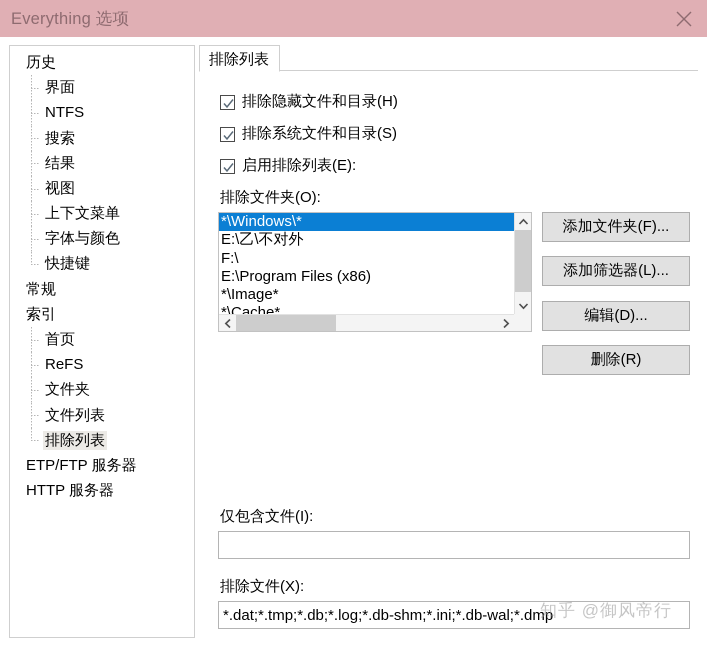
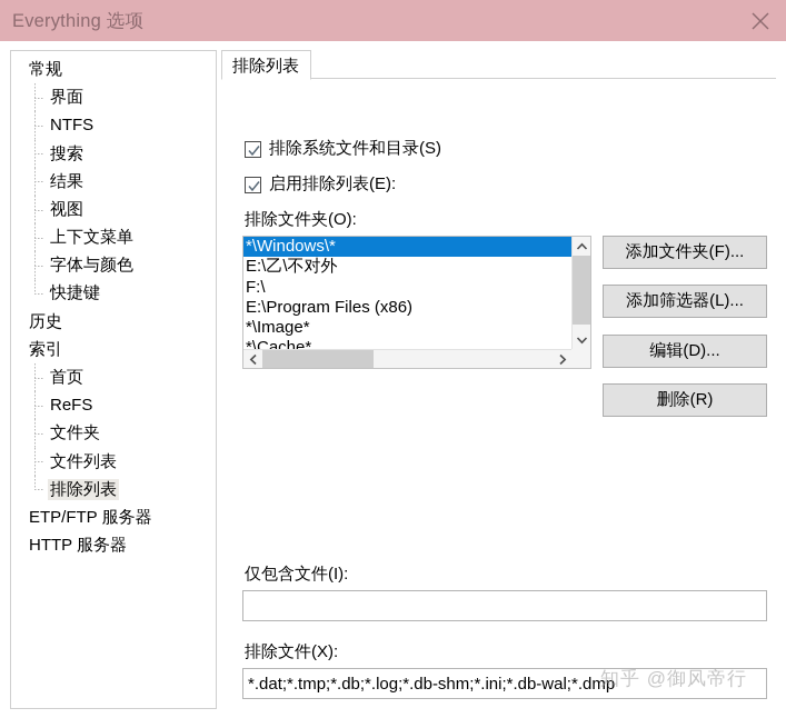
  Everything 选项
- 历史
+ 常规
  界面
  NTFS
  搜索
  结果
  视图
  上下文菜单
  字体与颜色
  快捷键
- 常规
+ 历史
  索引
  首页
  ReFS
  文件夹
  文件列表
  排除列表
  ETP/FTP 服务器
  HTTP 服务器
  排除列表
- 排除隐藏文件和目录(H)
  排除系统文件和目录(S)
  启用排除列表(E):
  排除文件夹(O):
  *\Windows\*
  E:\乙\不对外
  F:\
  E:\Program Files (x86)
  *\Image*
  *\Cache*
  添加文件夹(F)...
  添加筛选器(L)...
  编辑(D)...
  删除(R)
  仅包含文件(I):
  排除文件(X):
  *.dat;*.tmp;*.db;*.log;*.db-shm;*.ini;*.db-wal;*.dmp
  知乎 @御风帝行
